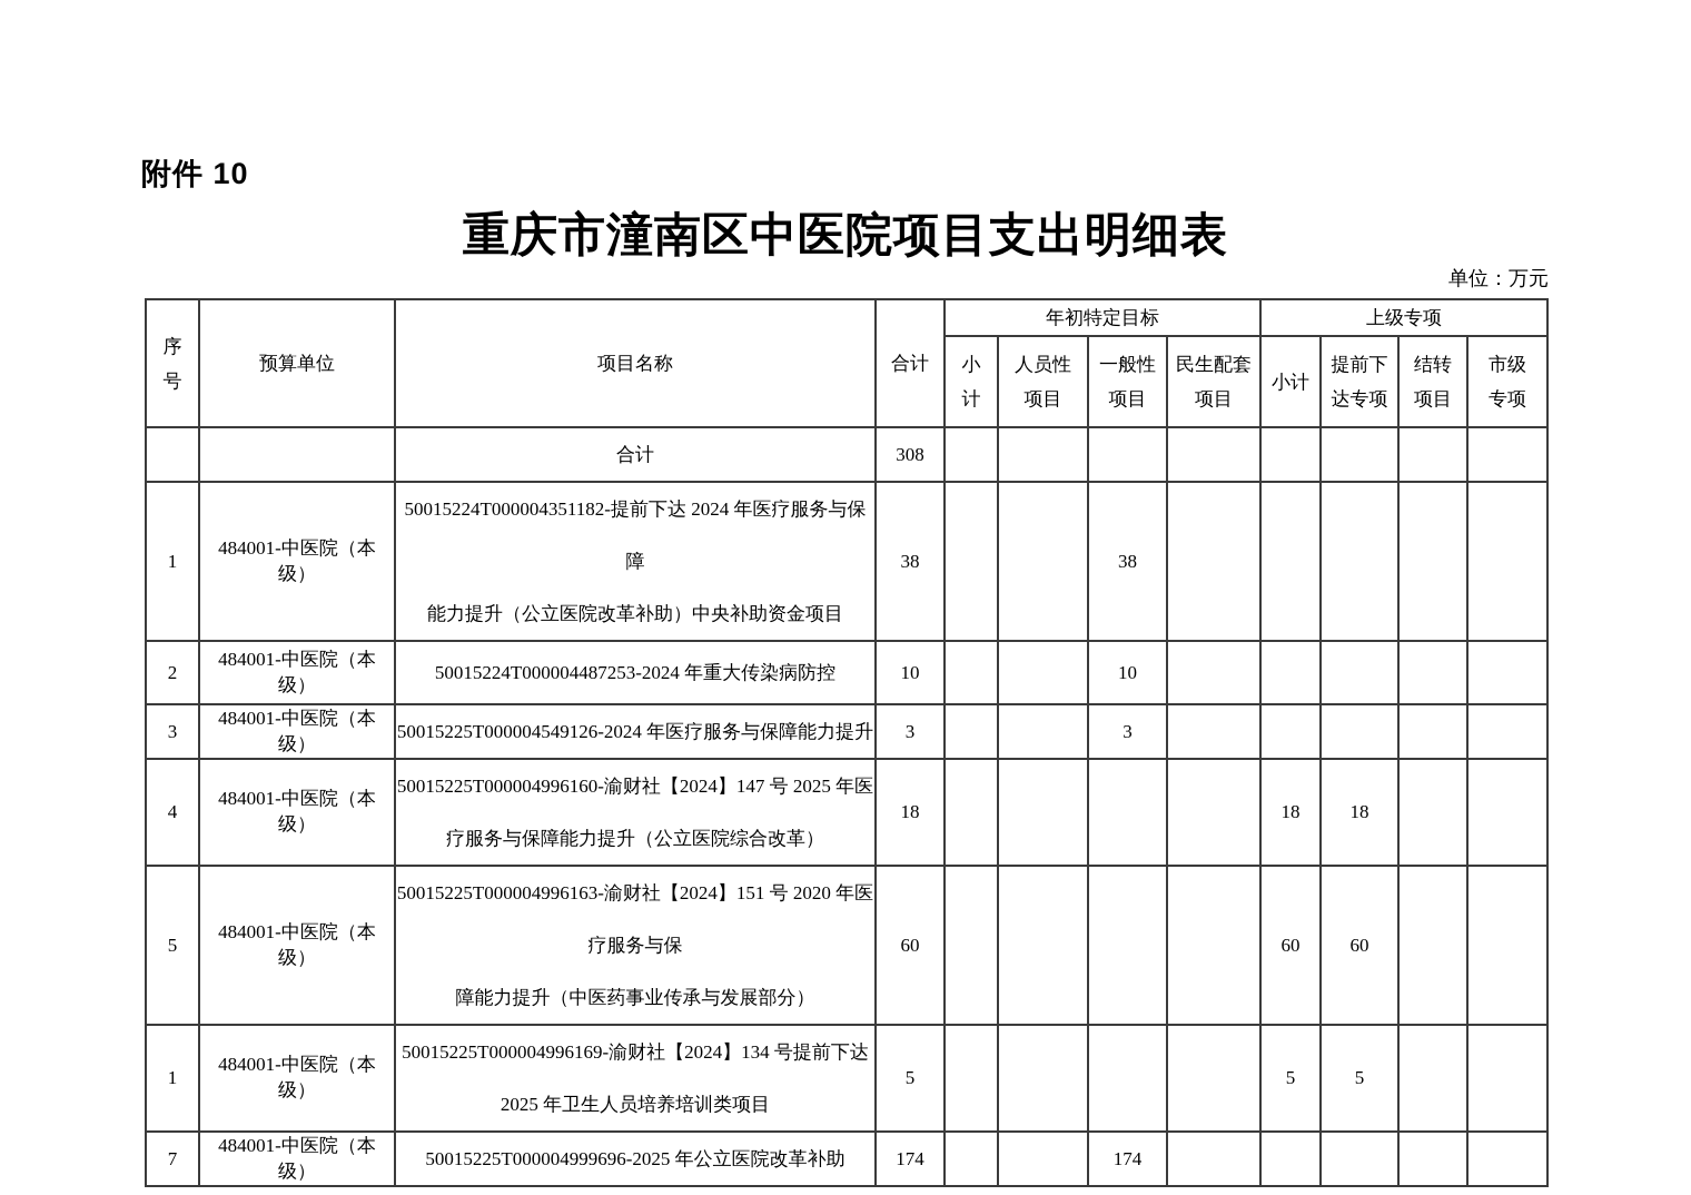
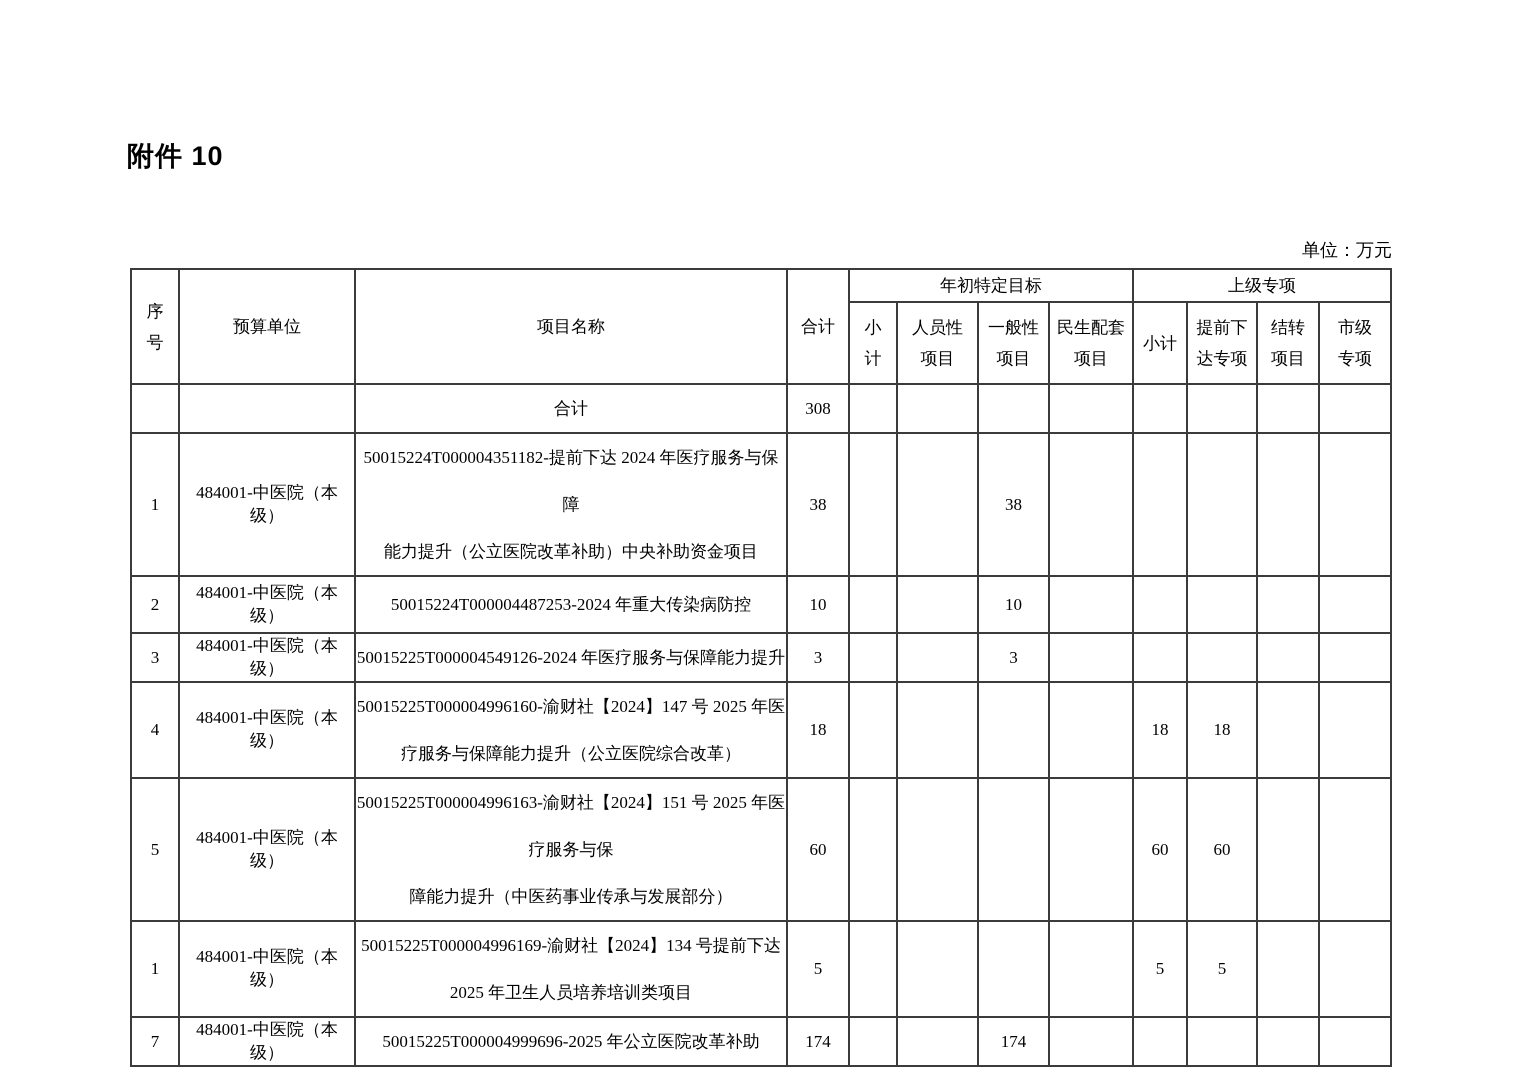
  附件 10
- 重庆市潼南区中医院项目支出明细表
  单位：万元
  序 号	预算单位	项目名称	合计	年初特定目标	上级专项
  小 计	人员性 项目	一般性 项目	民生配套 项目	小计	提前下 达专项	结转 项目	市级 专项
  		合计	308
  1	484001-中医院（本级）	50015224T000004351182-提前下达 2024 年医疗服务与保障 能力提升（公立医院改革补助）中央补助资金项目	38			38
  2	484001-中医院（本级）	50015224T000004487253-2024 年重大传染病防控	10			10
  3	484001-中医院（本级）	50015225T000004549126-2024 年医疗服务与保障能力提升	3			3
  4	484001-中医院（本级）	50015225T000004996160-渝财社【2024】147 号 2025 年医 疗服务与保障能力提升（公立医院综合改革）	18					18	18
- 5	484001-中医院（本级）	50015225T000004996163-渝财社【2024】151 号 2020 年医疗服务与保 障能力提升（中医药事业传承与发展部分）	60					60	60
+ 5	484001-中医院（本级）	50015225T000004996163-渝财社【2024】151 号 2025 年医疗服务与保 障能力提升（中医药事业传承与发展部分）	60					60	60
  1	484001-中医院（本级）	50015225T000004996169-渝财社【2024】134 号提前下达 2025 年卫生人员培养培训类项目	5					5	5
  7	484001-中医院（本级）	50015225T000004999696-2025 年公立医院改革补助	174			174
